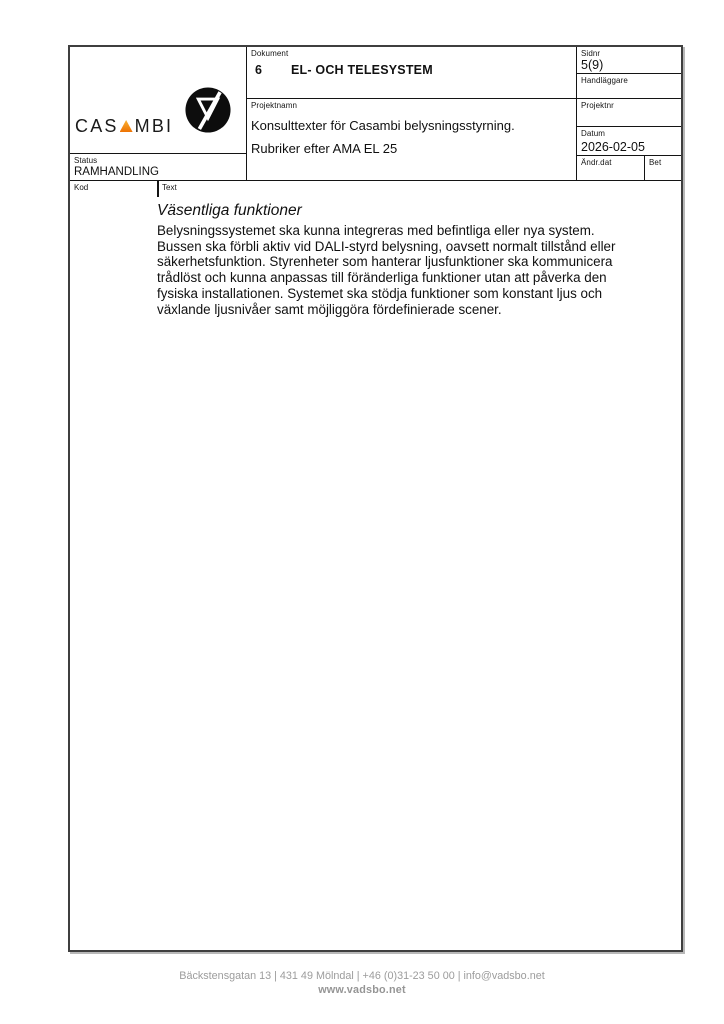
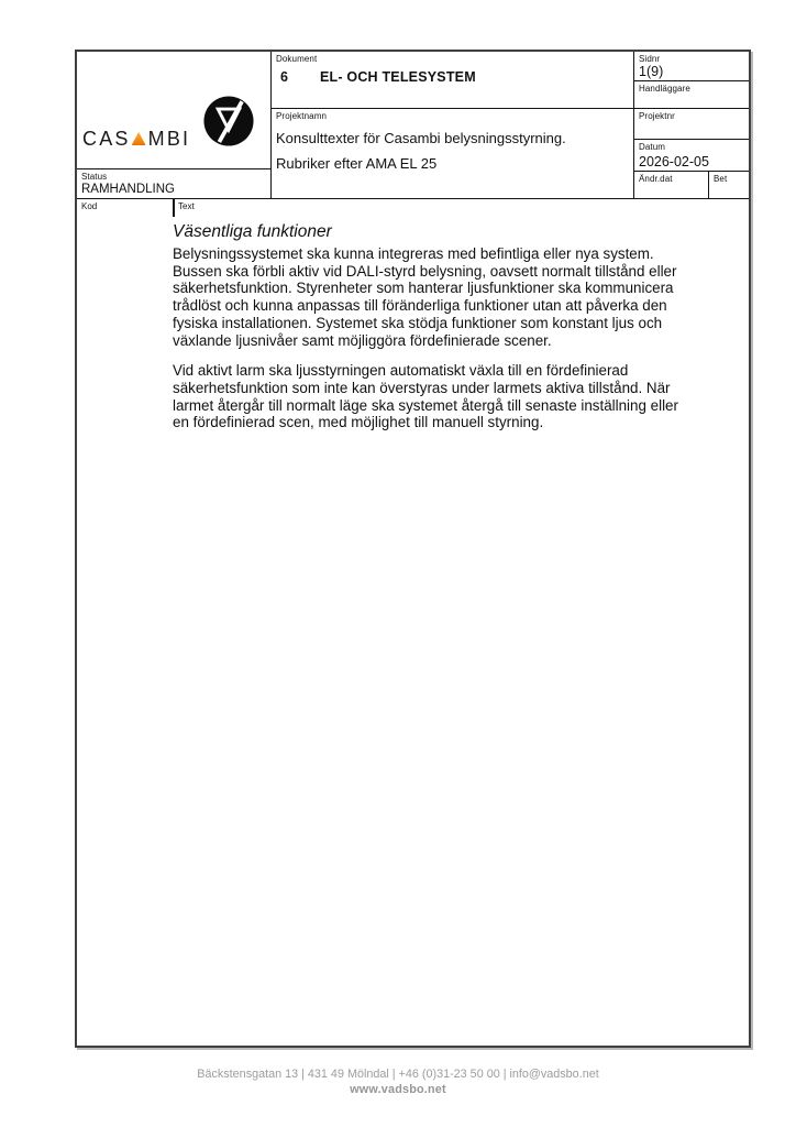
  CAS MBI
  Status
  RAMHANDLING
  Dokument
  6
  EL- OCH TELESYSTEM
  Projektnamn
  Konsulttexter för Casambi belysningsstyrning.
  Rubriker efter AMA EL 25
  Sidnr
- 5(9)
+ 1(9)
  Handläggare
  Projektnr
  Datum
  2026-02-05
  Ändr.dat
  Bet
  Kod
  Text
  Väsentliga funktioner
  Belysningssystemet ska kunna integreras med befintliga eller nya system. Bussen ska förbli aktiv vid DALI-styrd belysning, oavsett normalt tillstånd eller säkerhetsfunktion. Styrenheter som hanterar ljusfunktioner ska kommunicera trådlöst och kunna anpassas till föränderliga funktioner utan att påverka den fysiska installationen. Systemet ska stödja funktioner som konstant ljus och växlande ljusnivåer samt möjliggöra fördefinierade scener.
+ Vid aktivt larm ska ljusstyrningen automatiskt växla till en fördefinierad säkerhetsfunktion som inte kan överstyras under larmets aktiva tillstånd. När larmet återgår till normalt läge ska systemet återgå till senaste inställning eller en fördefinierad scen, med möjlighet till manuell styrning.
  Bäckstensgatan 13 | 431 49 Mölndal | +46 (0)31-23 50 00 | info@vadsbo.net
  www.vadsbo.net
